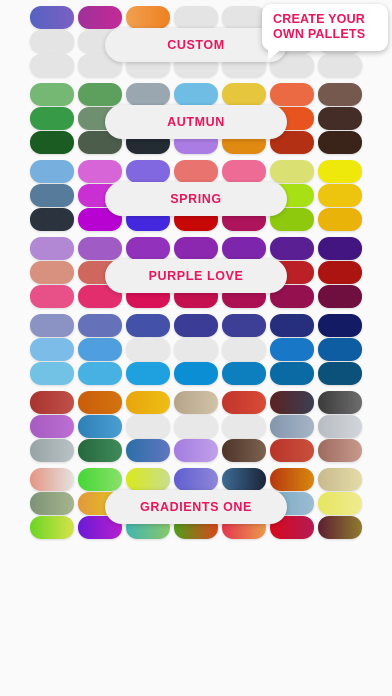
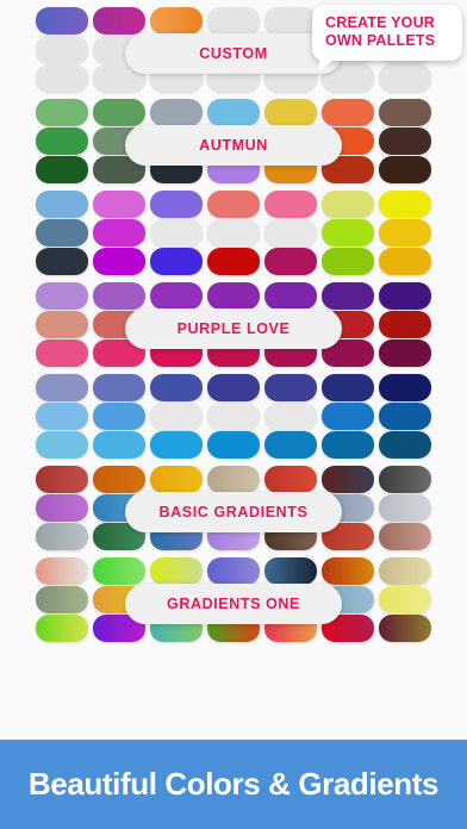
  CUSTOM
  AUTMUN
- SPRING
  PURPLE LOVE
+ BASIC GRADIENTS
  GRADIENTS ONE
  CREATE YOUR
  OWN PALLETS
+ Beautiful Colors & Gradients
